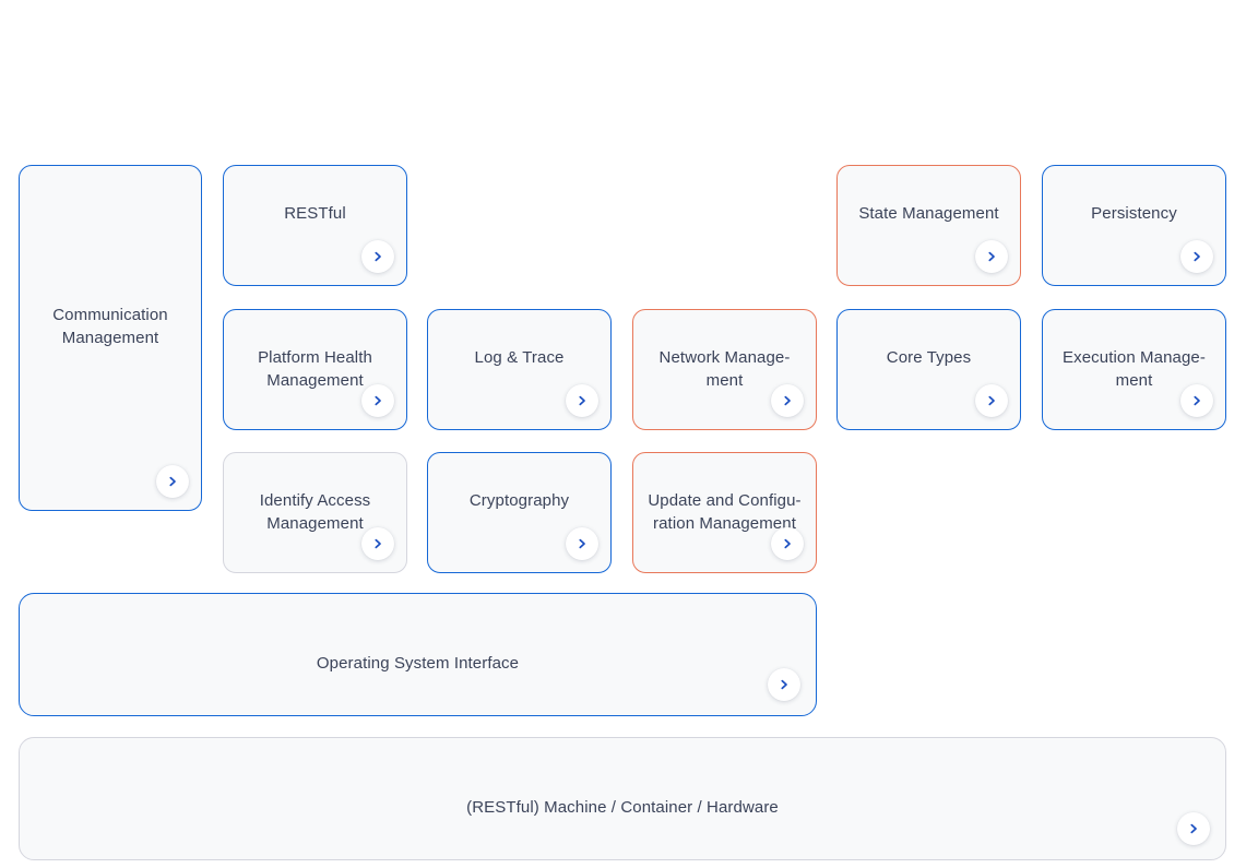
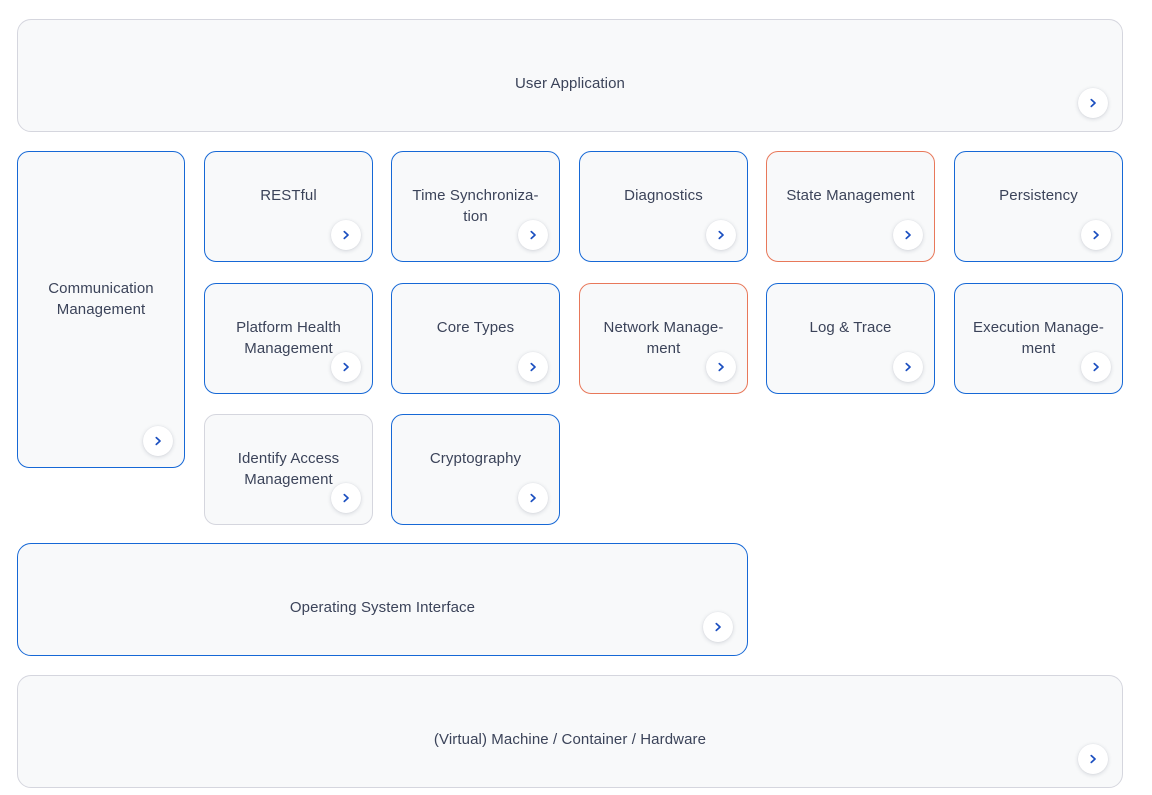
+ User Application
  Communication Management
  RESTful
+ Time Synchroniza-
+ tion
+ Diagnostics
  State Management
  Persistency
  Platform Health Management
- Log & Trace
+ Core Types
  Network Manage-
  ment
- Core Types
+ Log & Trace
  Execution Manage-
  ment
  Identify Access Management
  Cryptography
- Update and Configu-
- ration Management
  Operating System Interface
- (RESTful) Machine / Container / Hardware
+ (Virtual) Machine / Container / Hardware
